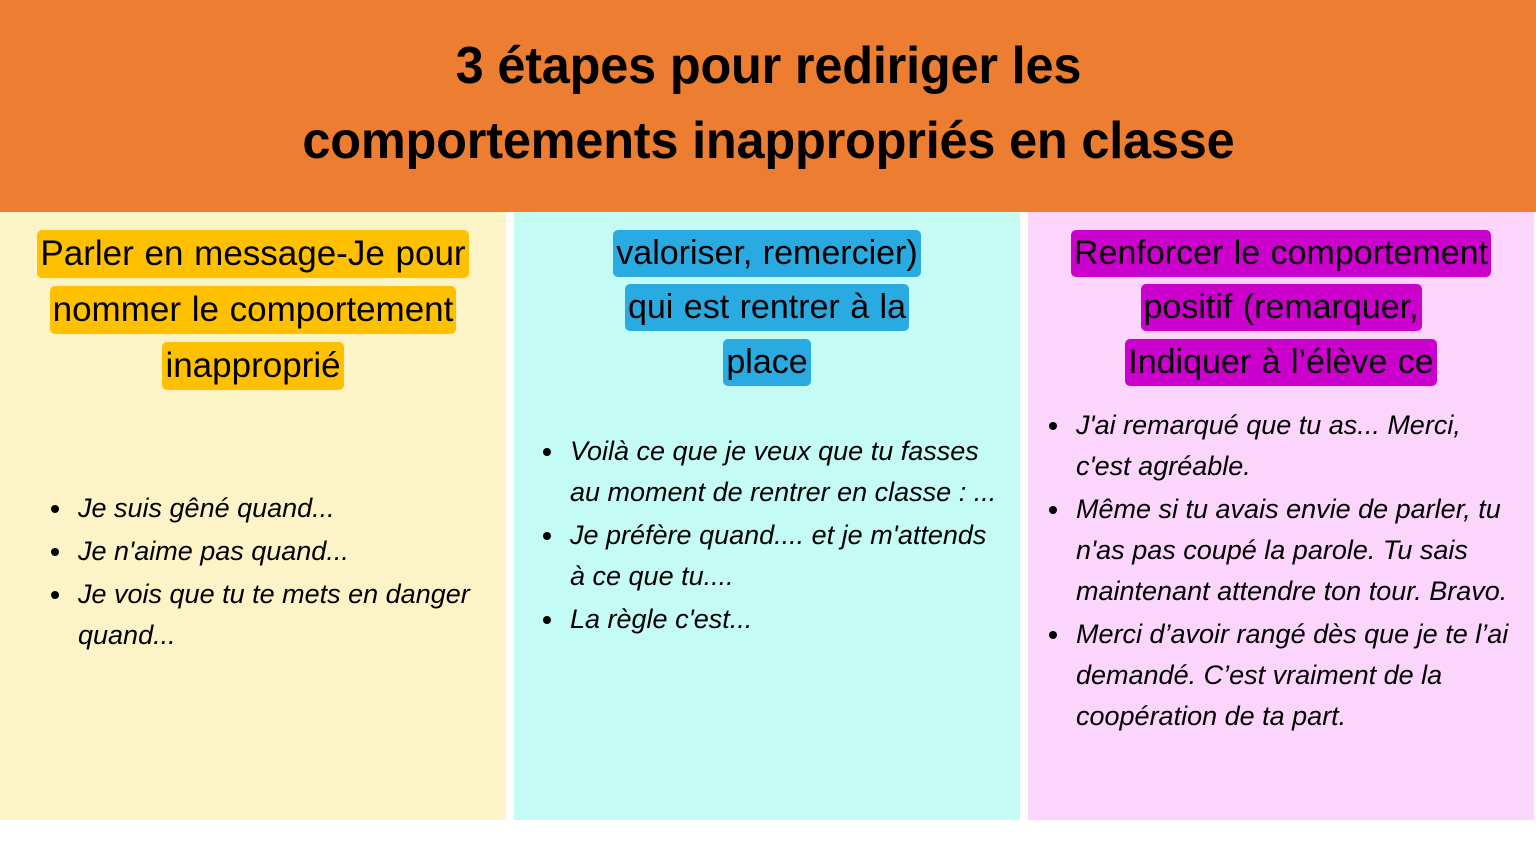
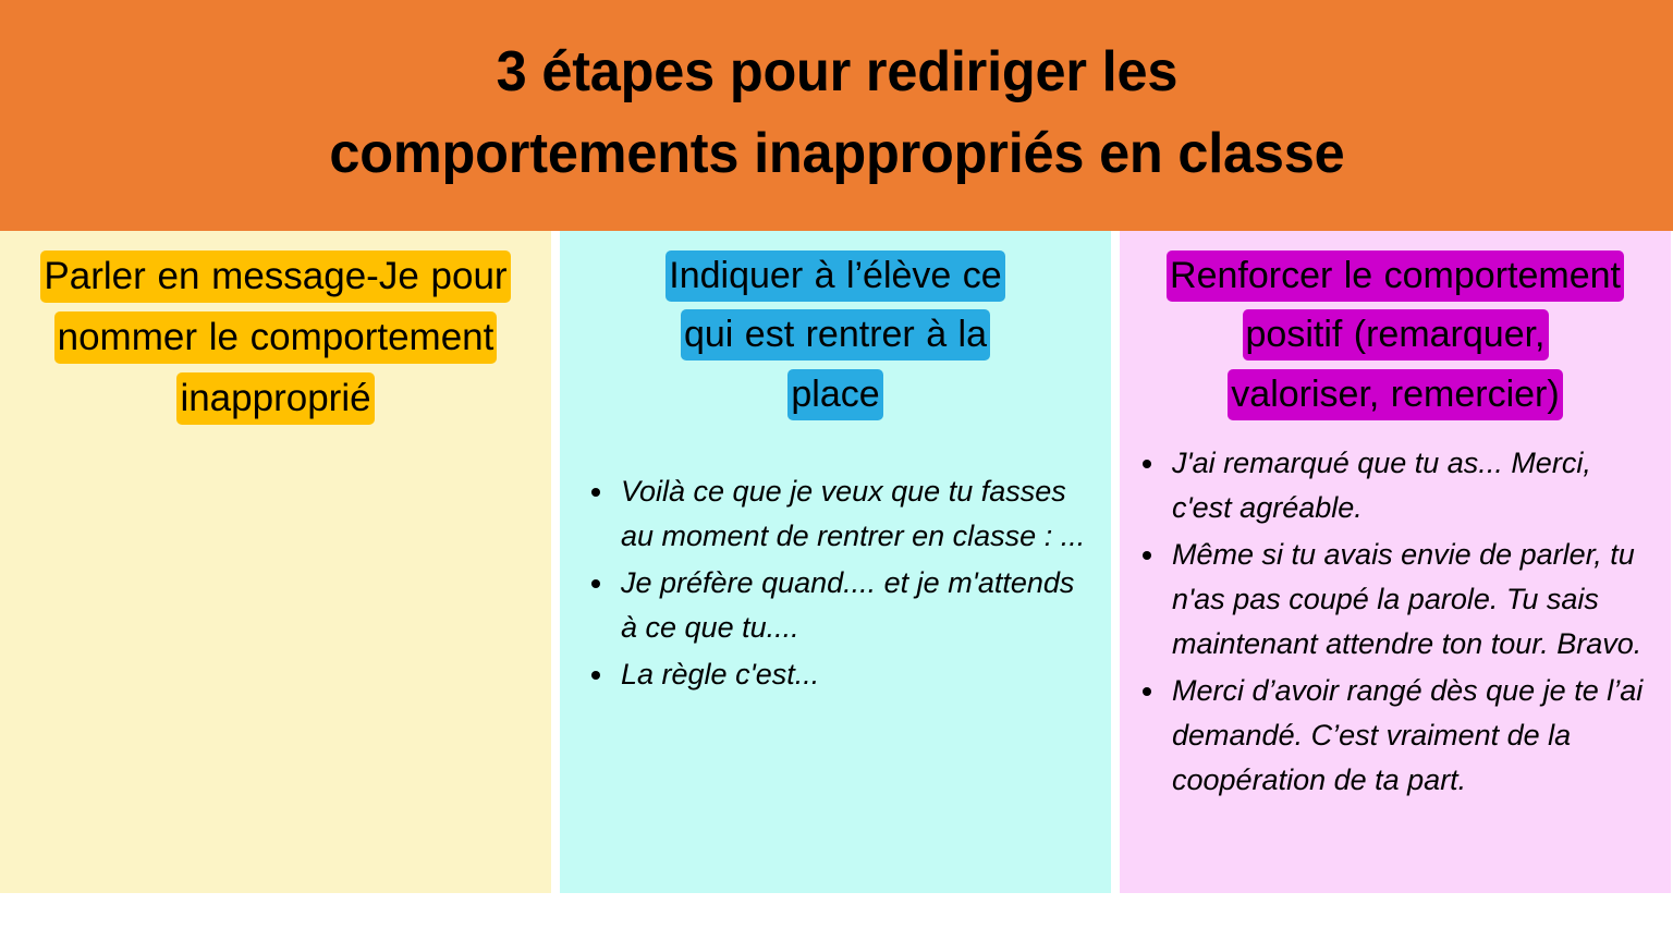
  3 étapes pour rediriger les
  comportements inappropriés en classe
  Parler en message-Je pour
  nommer le comportement
  inapproprié
- Je suis gêné quand...
- Je n'aime pas quand...
- Je vois que tu te mets en danger quand...
- valoriser, remercier)
+ Indiquer à l’élève ce
  qui est rentrer à la
  place
  Voilà ce que je veux que tu fasses au moment de rentrer en classe : ...
  Je préfère quand.... et je m'attends à ce que tu....
  La règle c'est...
  Renforcer le comportement
  positif (remarquer,
- Indiquer à l’élève ce
+ valoriser, remercier)
  J'ai remarqué que tu as... Merci, c'est agréable.
  Même si tu avais envie de parler, tu n'as pas coupé la parole. Tu sais maintenant attendre ton tour. Bravo.
  Merci d’avoir rangé dès que je te l’ai demandé. C’est vraiment de la coopération de ta part.
